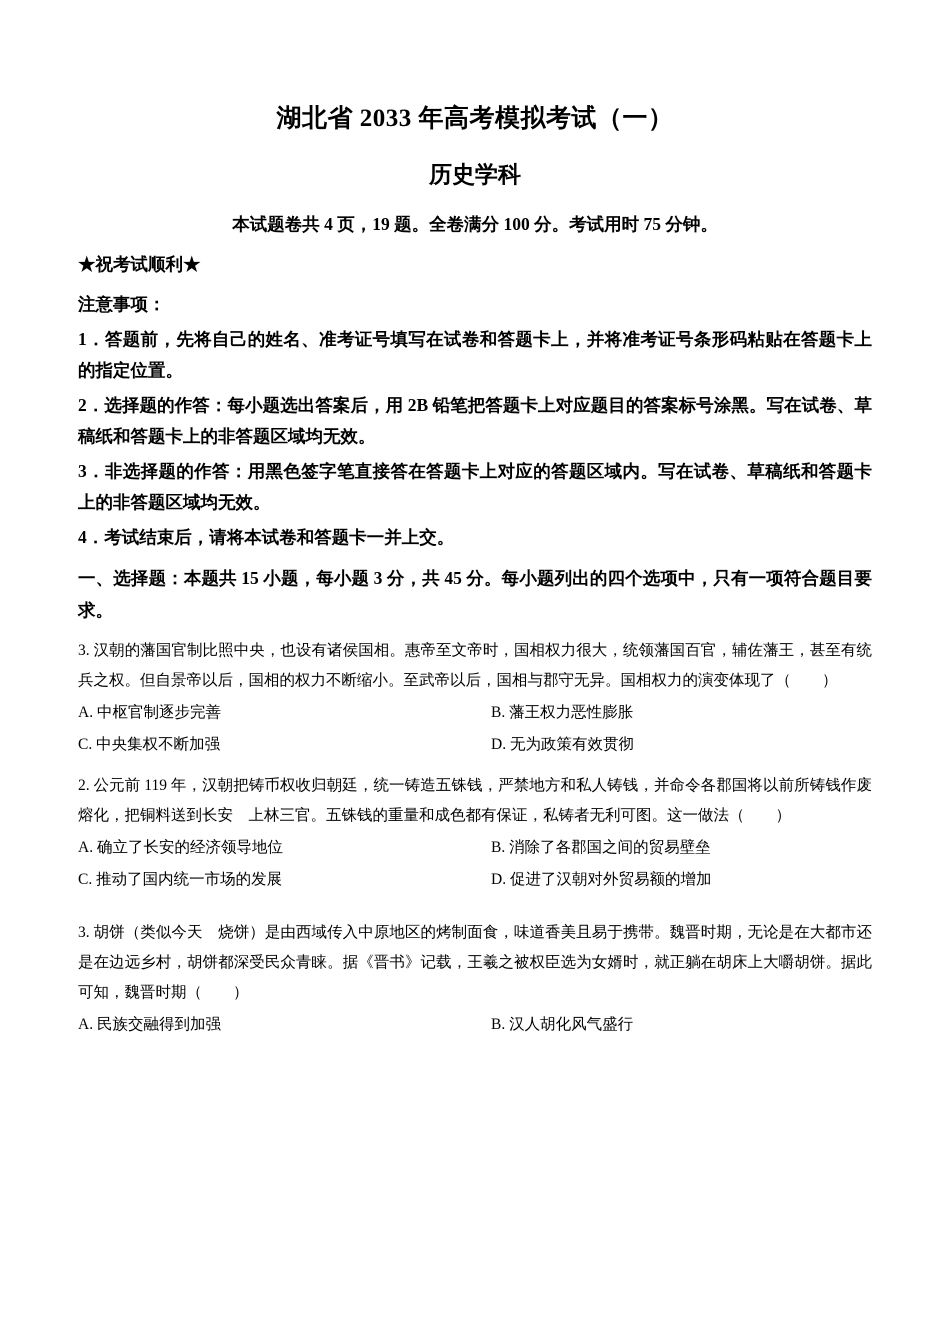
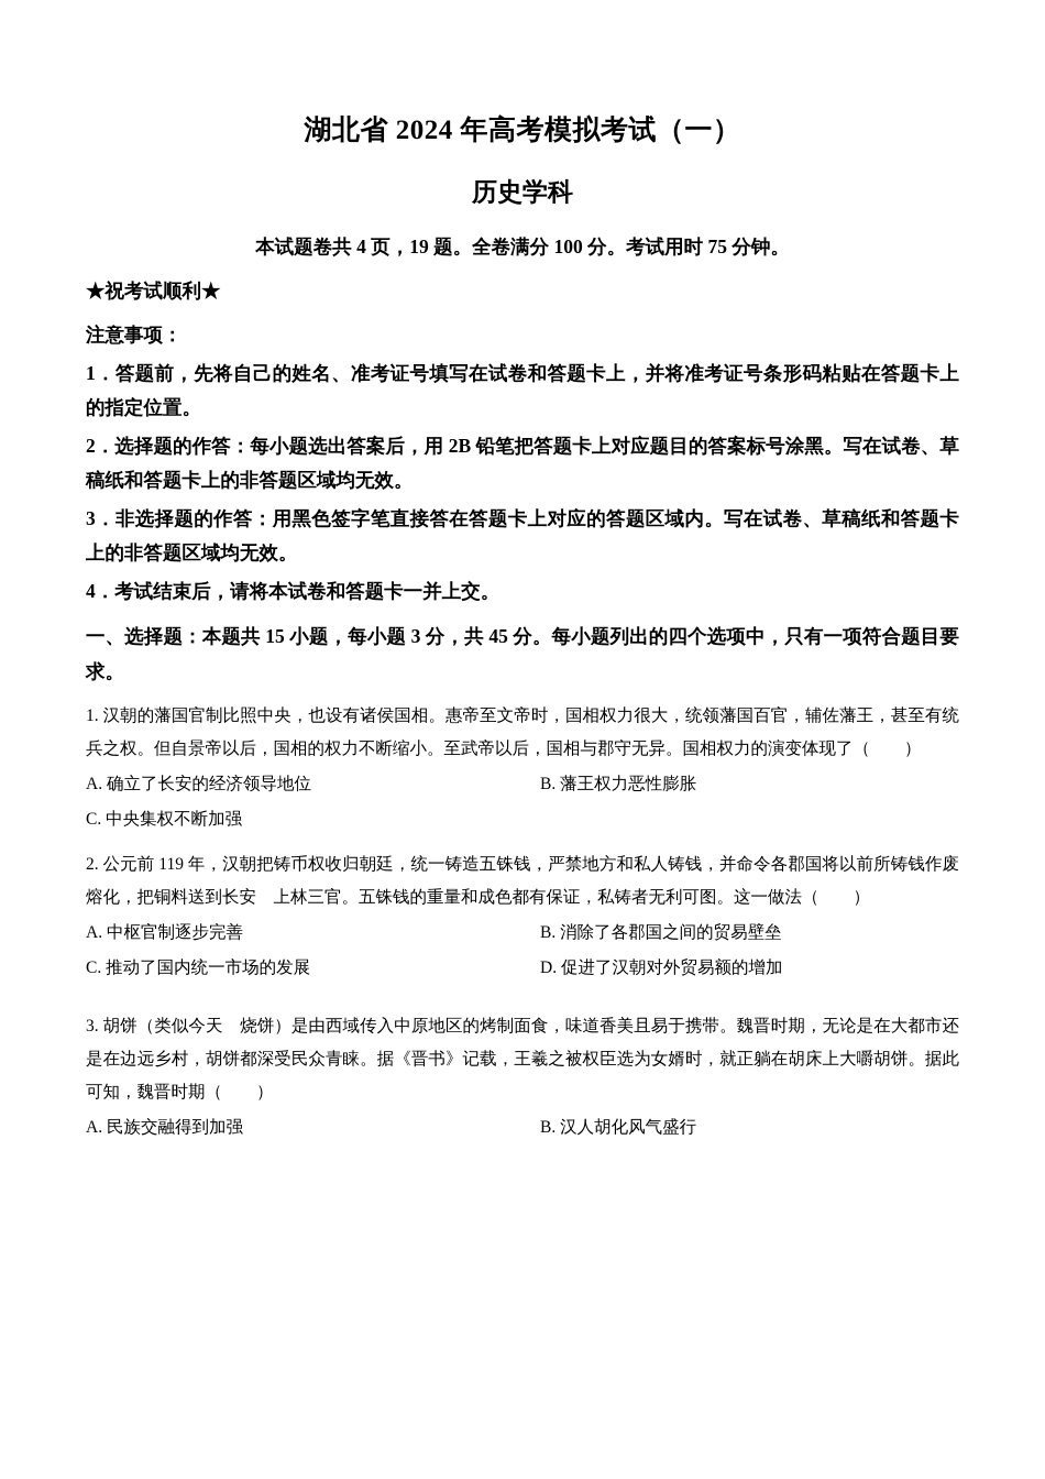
- 湖北省 2033 年高考模拟考试（一）
+ 湖北省 2024 年高考模拟考试（一）
  历史学科
  本试题卷共 4 页，19 题。全卷满分 100 分。考试用时 75 分钟。
  ★祝考试顺利★
  注意事项：
  1．答题前，先将自己的姓名、准考证号填写在试卷和答题卡上，并将准考证号条形码粘贴在答题卡上的指定位置。
  2．选择题的作答：每小题选出答案后，用 2B 铅笔把答题卡上对应题目的答案标号涂黑。写在试卷、草稿纸和答题卡上的非答题区域均无效。
  3．非选择题的作答：用黑色签字笔直接答在答题卡上对应的答题区域内。写在试卷、草稿纸和答题卡上的非答题区域均无效。
  4．考试结束后，请将本试卷和答题卡一并上交。
  一、选择题：本题共 15 小题，每小题 3 分，共 45 分。每小题列出的四个选项中，只有一项符合题目要求。
- 3. 汉朝的藩国官制比照中央，也设有诸侯国相。惠帝至文帝时，国相权力很大，统领藩国百官，辅佐藩王，甚至有统兵之权。但自景帝以后，国相的权力不断缩小。至武帝以后，国相与郡守无异。国相权力的演变体现了（ ）
+ 1. 汉朝的藩国官制比照中央，也设有诸侯国相。惠帝至文帝时，国相权力很大，统领藩国百官，辅佐藩王，甚至有统兵之权。但自景帝以后，国相的权力不断缩小。至武帝以后，国相与郡守无异。国相权力的演变体现了（ ）
- A. 中枢官制逐步完善
+ A. 确立了长安的经济领导地位
  B. 藩王权力恶性膨胀
  C. 中央集权不断加强
- D. 无为政策有效贯彻
  2. 公元前 119 年，汉朝把铸币权收归朝廷，统一铸造五铢钱，严禁地方和私人铸钱，并命令各郡国将以前所铸钱作废熔化，把铜料送到长安 上林三官。五铢钱的重量和成色都有保证，私铸者无利可图。这一做法（ ）
- A. 确立了长安的经济领导地位
+ A. 中枢官制逐步完善
  B. 消除了各郡国之间的贸易壁垒
  C. 推动了国内统一市场的发展
  D. 促进了汉朝对外贸易额的增加
  3. 胡饼（类似今天 烧饼）是由西域传入中原地区的烤制面食，味道香美且易于携带。魏晋时期，无论是在大都市还是在边远乡村，胡饼都深受民众青睐。据《晋书》记载，王羲之被权臣选为女婿时，就正躺在胡床上大嚼胡饼。据此可知，魏晋时期（ ）
  A. 民族交融得到加强
  B. 汉人胡化风气盛行
